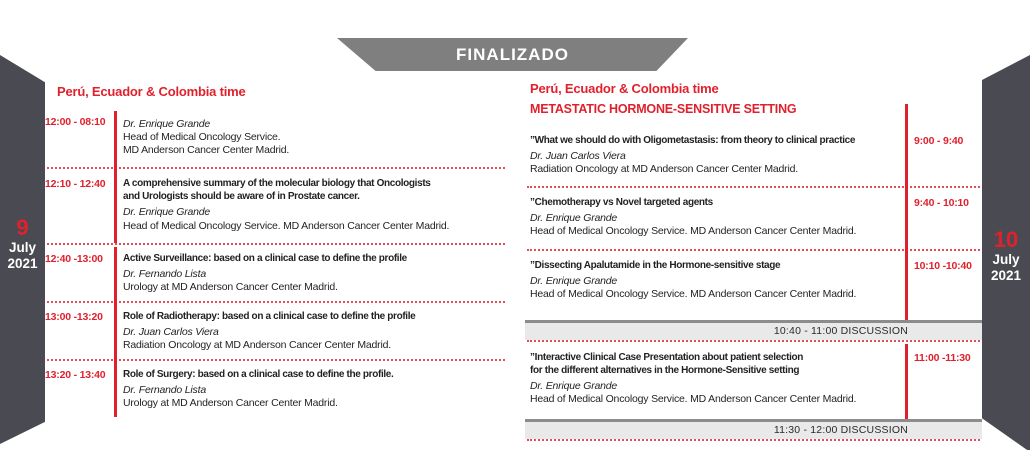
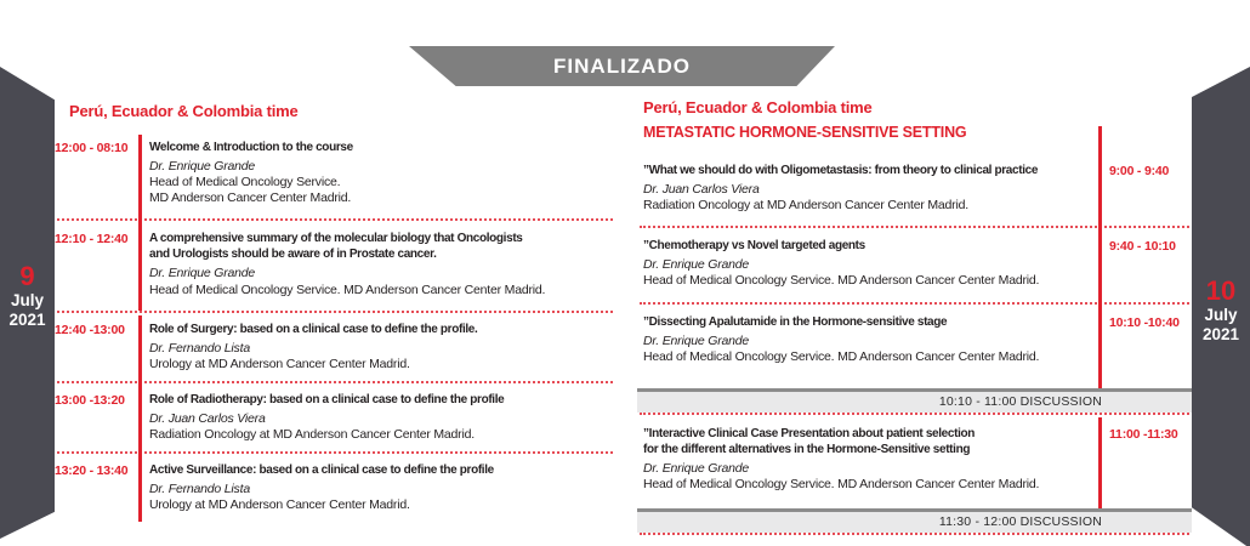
  FINALIZADO
  9
  July
  2021
  10
  July
  2021
  Perú, Ecuador & Colombia time
  12:00 - 08:10
+ Welcome & Introduction to the course
  Dr. Enrique Grande
  Head of Medical Oncology Service.
  MD Anderson Cancer Center Madrid.
  12:10 - 12:40
  A comprehensive summary of the molecular biology that Oncologists
  and Urologists should be aware of in Prostate cancer.
  Dr. Enrique Grande
  Head of Medical Oncology Service. MD Anderson Cancer Center Madrid.
  12:40 -13:00
- Active Surveillance: based on a clinical case to define the profile
+ Role of Surgery: based on a clinical case to define the profile.
  Dr. Fernando Lista
  Urology at MD Anderson Cancer Center Madrid.
  13:00 -13:20
  Role of Radiotherapy: based on a clinical case to define the profile
  Dr. Juan Carlos Viera
  Radiation Oncology at MD Anderson Cancer Center Madrid.
  13:20 - 13:40
- Role of Surgery: based on a clinical case to define the profile.
+ Active Surveillance: based on a clinical case to define the profile
  Dr. Fernando Lista
  Urology at MD Anderson Cancer Center Madrid.
  Perú, Ecuador & Colombia time
  METASTATIC HORMONE-SENSITIVE SETTING
  9:00 - 9:40
  ”What we should do with Oligometastasis: from theory to clinical practice
  Dr. Juan Carlos Viera
  Radiation Oncology at MD Anderson Cancer Center Madrid.
  9:40 - 10:10
  ”Chemotherapy vs Novel targeted agents
  Dr. Enrique Grande
  Head of Medical Oncology Service. MD Anderson Cancer Center Madrid.
  10:10 -10:40
  ”Dissecting Apalutamide in the Hormone-sensitive stage
  Dr. Enrique Grande
  Head of Medical Oncology Service. MD Anderson Cancer Center Madrid.
- 10:40 - 11:00 DISCUSSION
+ 10:10 - 11:00 DISCUSSION
  11:00 -11:30
  ”Interactive Clinical Case Presentation about patient selection
  for the different alternatives in the Hormone-Sensitive setting
  Dr. Enrique Grande
  Head of Medical Oncology Service. MD Anderson Cancer Center Madrid.
  11:30 - 12:00 DISCUSSION
